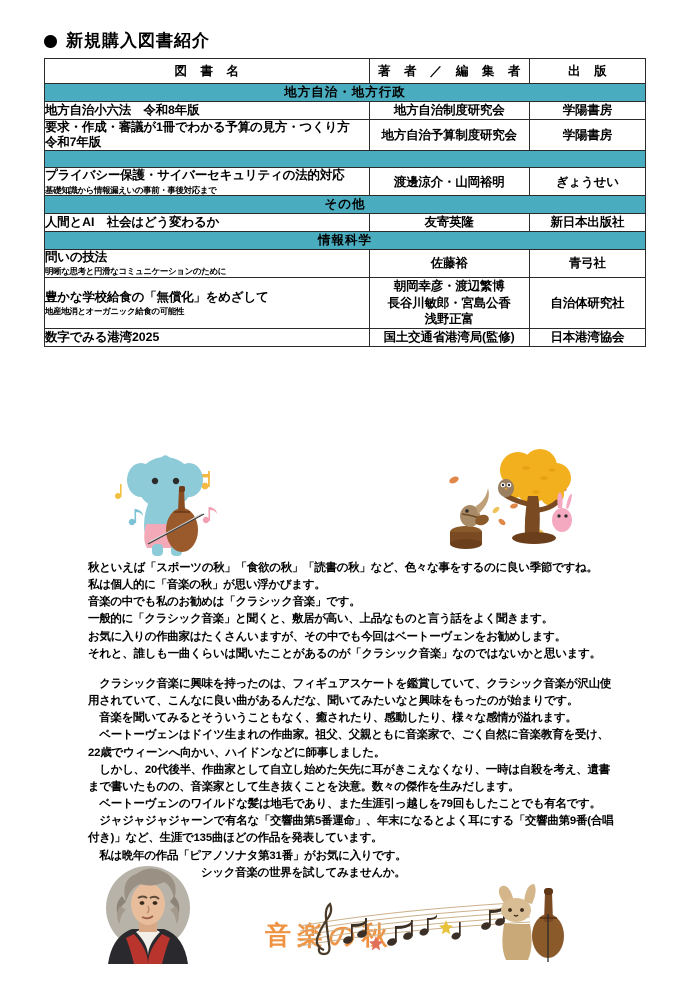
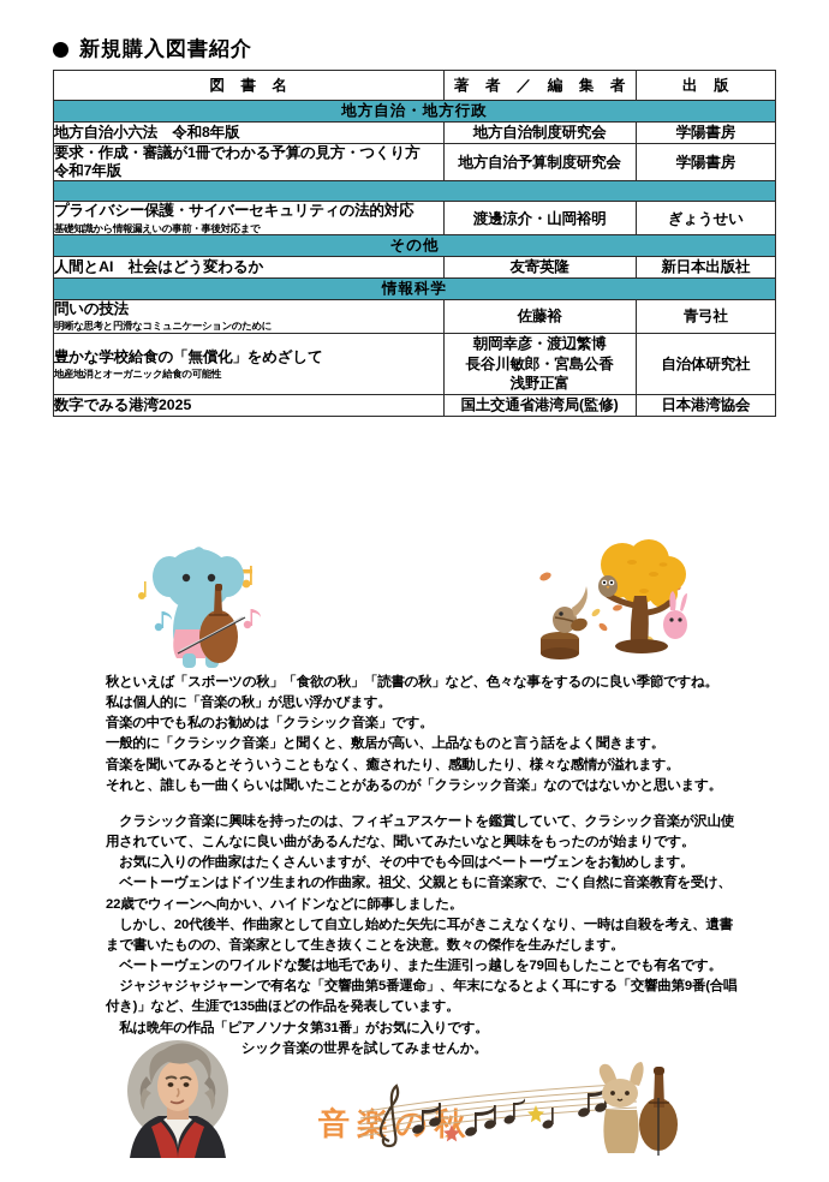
  新規購入図書紹介
  図 書 名	著 者 ／ 編 集 者	出 版
  地方自治・地方行政
  地方自治小六法 令和8年版	地方自治制度研究会	学陽書房
  要求・作成・審議が1冊でわかる予算の見方・つくり方令和7年版	地方自治予算制度研究会	学陽書房
  プライバシー保護・サイバーセキュリティの法的対応基礎知識から情報漏えいの事前・事後対応まで	渡邊涼介・山岡裕明	ぎょうせい
  その他
  人間とAI 社会はどう変わるか	友寄英隆	新日本出版社
  情報科学
  問いの技法明晰な思考と円滑なコミュニケーションのために	佐藤裕	青弓社
  豊かな学校給食の「無償化」をめざして地産地消とオーガニック給食の可能性	朝岡幸彦・渡辺繁博長谷川敏郎・宮島公香浅野正富	自治体研究社
  数字でみる港湾2025	国土交通省港湾局(監修)	日本港湾協会
  音楽の
  秋といえば「スポーツの秋」「食欲の秋」「読書の秋」など、色々な事をするのに良い季節ですね。
  私は個人的に「音楽の秋」が思い浮かびます。
  音楽の中でも私のお勧めは「クラシック音楽」です。
  一般的に「クラシック音楽」と聞くと、敷居が高い、上品なものと言う話をよく聞きます。
- お気に入りの作曲家はたくさんいますが、その中でも今回はベートーヴェンをお勧めします。
+ 音楽を聞いてみるとそういうこともなく、癒されたり、感動したり、様々な感情が溢れます。
  それと、誰しも一曲くらいは聞いたことがあるのが「クラシック音楽」なのではないかと思います。
  クラシック音楽に興味を持ったのは、フィギュアスケートを鑑賞していて、クラシック音楽が沢山使用されていて、こんなに良い曲があるんだな、聞いてみたいなと興味をもったのが始まりです。
- 音楽を聞いてみるとそういうこともなく、癒されたり、感動したり、様々な感情が溢れます。
+ お気に入りの作曲家はたくさんいますが、その中でも今回はベートーヴェンをお勧めします。
  ベートーヴェンはドイツ生まれの作曲家。祖父、父親ともに音楽家で、ごく自然に音楽教育を受け、22歳でウィーンへ向かい、ハイドンなどに師事しました。
  しかし、20代後半、作曲家として自立し始めた矢先に耳がきこえなくなり、一時は自殺を考え、遺書まで書いたものの、音楽家として生き抜くことを決意。数々の傑作を生みだします。
  ベートーヴェンのワイルドな髪は地毛であり、また生涯引っ越しを79回もしたことでも有名です。
  ジャジャジャジャーンで有名な「交響曲第5番運命」、年末になるとよく耳にする「交響曲第9番(合唱付き)」など、生涯で135曲ほどの作品を発表しています。
  私は晩年の作品「ピアノソナタ第31番」がお気に入りです。
